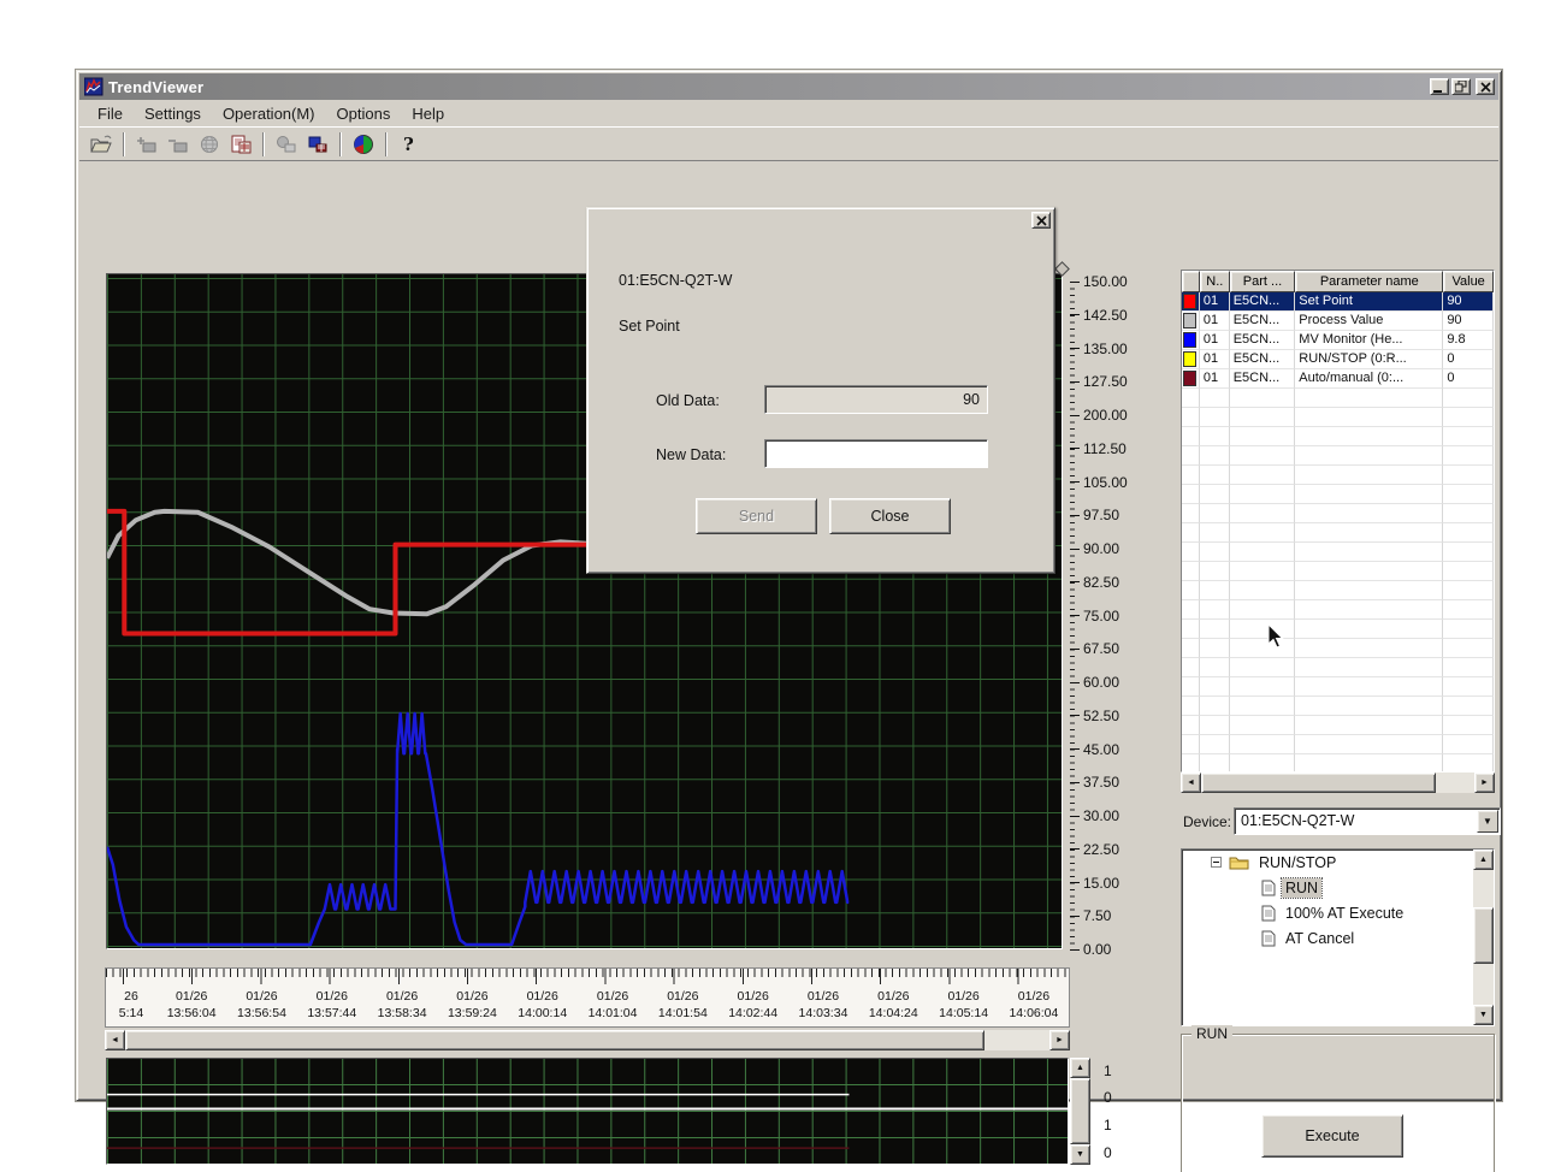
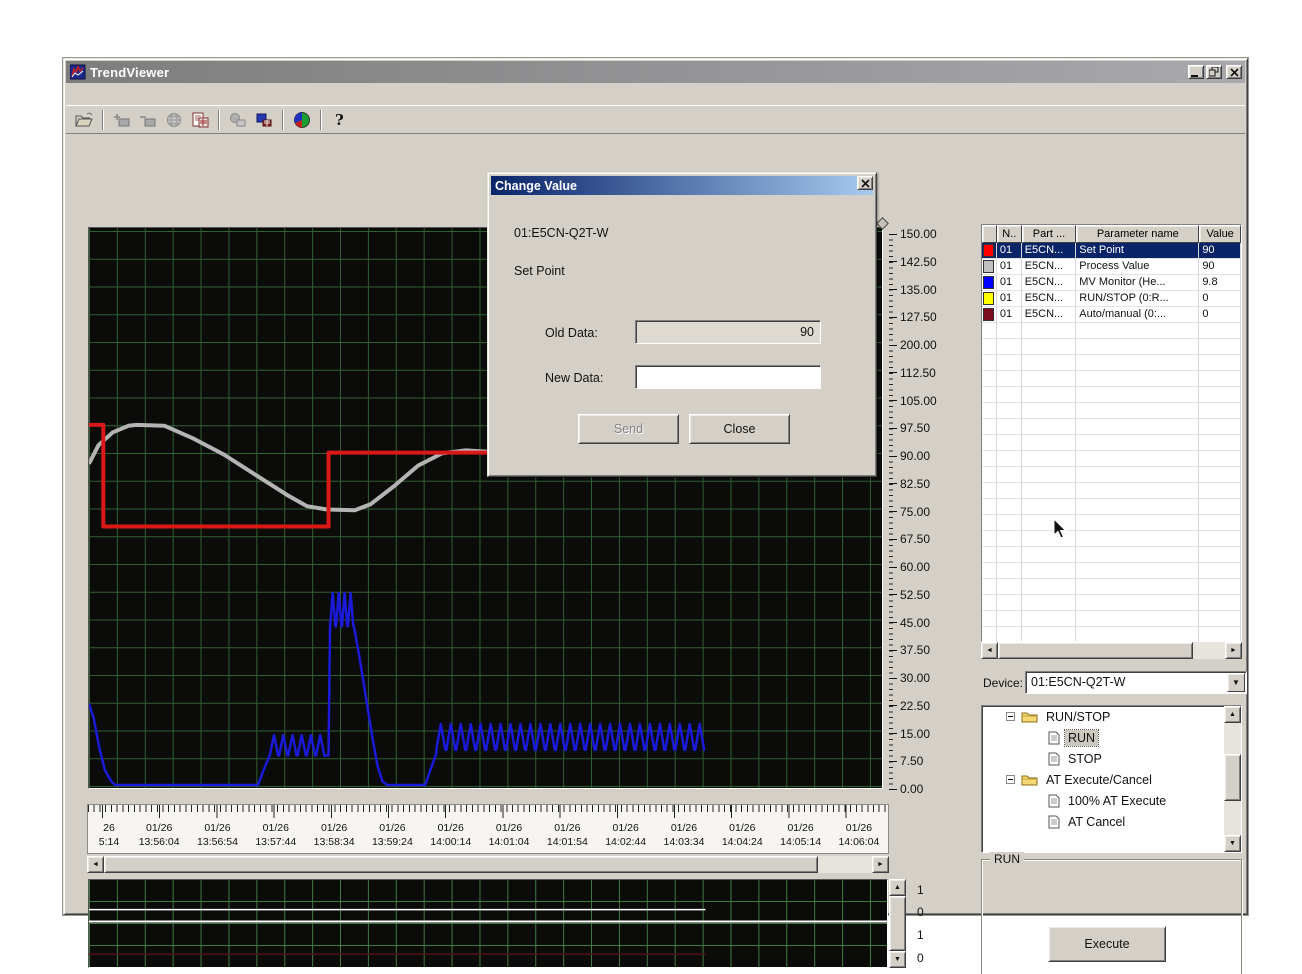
  TrendViewer
- File
- Settings
- Operation(M)
- Options
- Help
  ?
  150.00
  142.50
  135.00
  127.50
  200.00
  112.50
  105.00
  97.50
  90.00
  82.50
  75.00
  67.50
  60.00
  52.50
  45.00
  37.50
  30.00
  22.50
  15.00
  7.50
  0.00
  26
  5:14
  01/26
  13:56:04
  01/26
  13:56:54
  01/26
  13:57:44
  01/26
  13:58:34
  01/26
  13:59:24
  01/26
  14:00:14
  01/26
  14:01:04
  01/26
  14:01:54
  01/26
  14:02:44
  01/26
  14:03:34
  01/26
  14:04:24
  01/26
  14:05:14
  01/26
  14:06:04
  1
  0
  1
  0
  N..
  Part ...
  Parameter name
  Value
  01
  E5CN...
  Set Point
  90
  01
  E5CN...
  Process Value
  90
  01
  E5CN...
  MV Monitor (He...
  9.8
  01
  E5CN...
  RUN/STOP (0:R...
  0
  01
  E5CN...
  Auto/manual (0:...
  0
  Device:
  01:E5CN-Q2T-W
  RUN/STOP
  RUN
+ STOP
+ AT Execute/Cancel
  100% AT Execute
  AT Cancel
  RUN
  Execute
+ Change Value
  01:E5CN-Q2T-W
  Set Point
  Old Data:
  90
  New Data:
  Send
  Close
